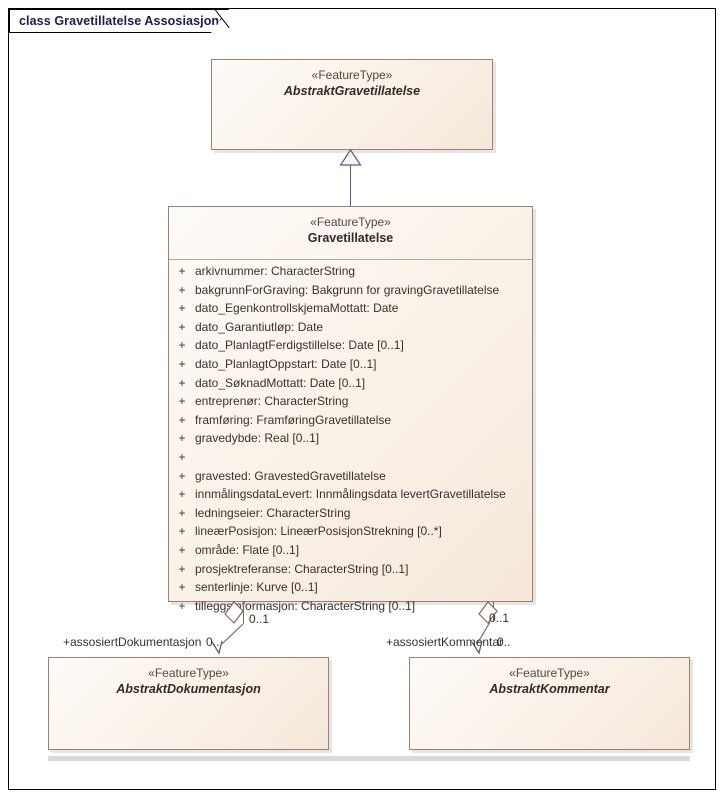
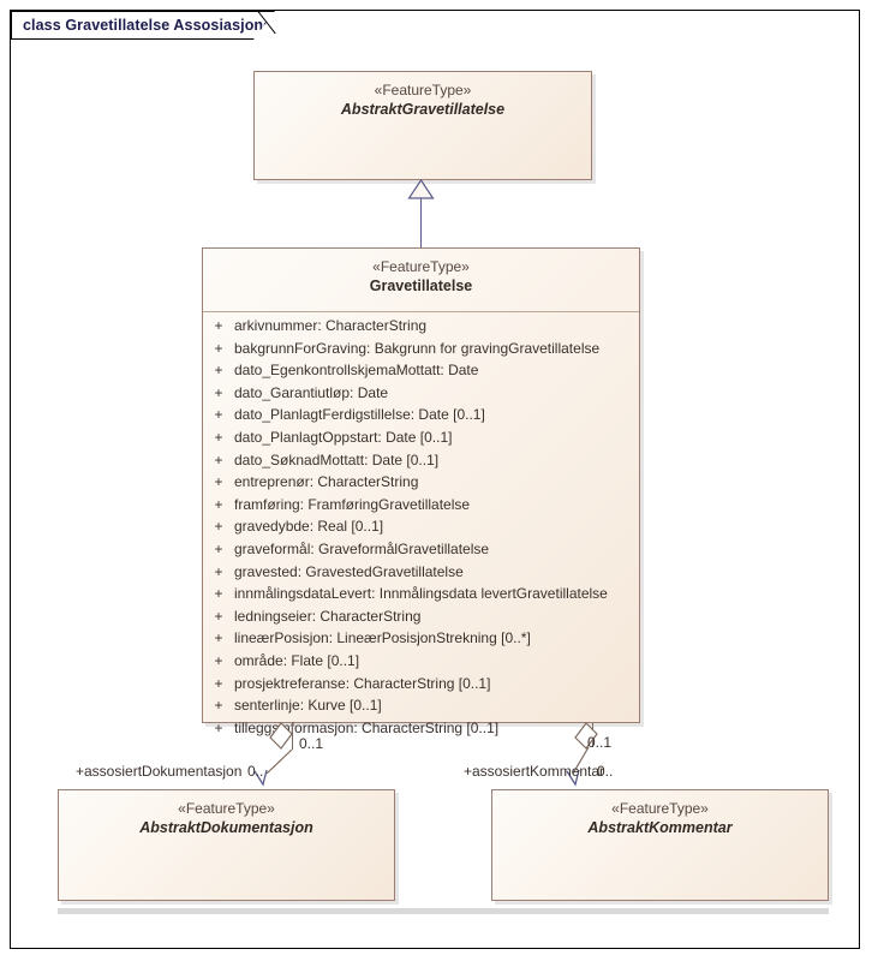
  class Gravetillatelse Assosiasjon
  «FeatureType»
  AbstraktGravetillatelse
  «FeatureType»
  Gravetillatelse
  +
  arkivnummer: CharacterString
  +
  bakgrunnForGraving: Bakgrunn for gravingGravetillatelse
  +
  dato_EgenkontrollskjemaMottatt: Date
  +
  dato_Garantiutløp: Date
  +
  dato_PlanlagtFerdigstillelse: Date [0..1]
  +
  dato_PlanlagtOppstart: Date [0..1]
  +
  dato_SøknadMottatt: Date [0..1]
  +
  entreprenør: CharacterString
  +
  framføring: FramføringGravetillatelse
  +
  gravedybde: Real [0..1]
  +
+ graveformål: GraveformålGravetillatelse
  +
  gravested: GravestedGravetillatelse
  +
  innmålingsdataLevert: Innmålingsdata levertGravetillatelse
  +
  ledningseier: CharacterString
  +
  lineærPosisjon: LineærPosisjonStrekning [0..*]
  +
  område: Flate [0..1]
  +
  prosjektreferanse: CharacterString [0..1]
  +
  senterlinje: Kurve [0..1]
  +
  tilleggsormasjon: CharacterString [0..1]
  0..1
  +assosiertDokumentasjon
  0..
  0..1
  +assosiertKommentar
  0..
  «FeatureType»
  AbstraktDokumentasjon
  «FeatureType»
  AbstraktKommentar
